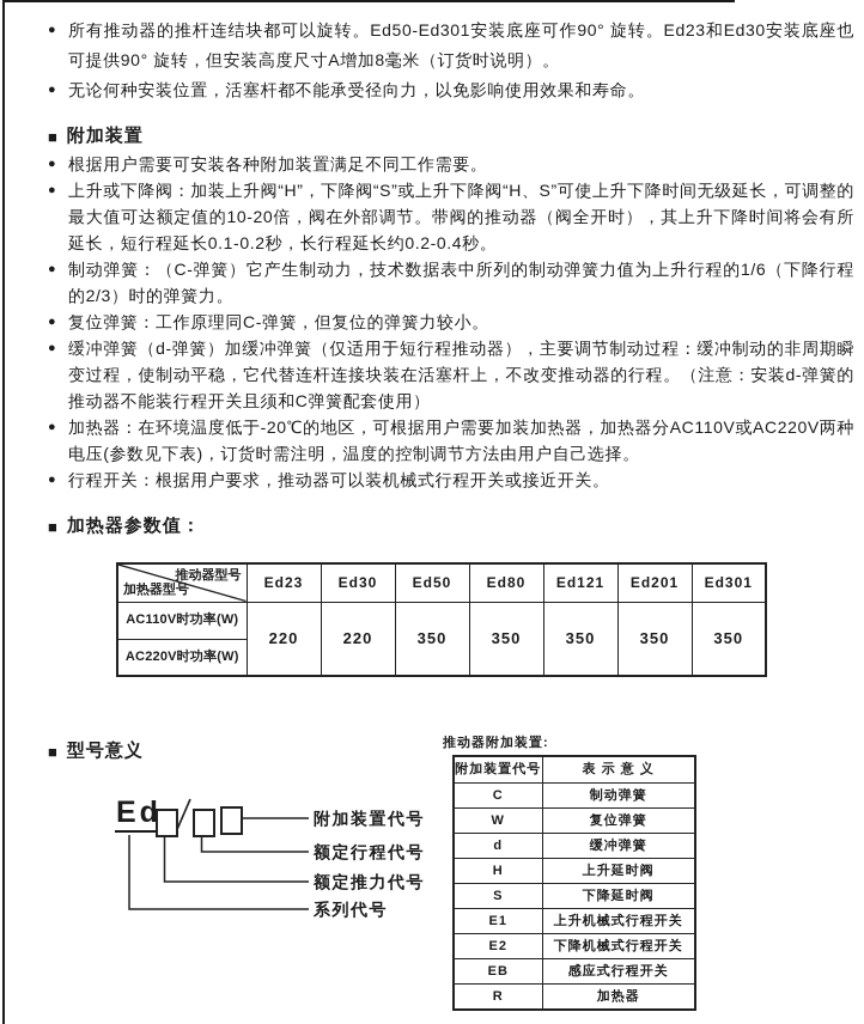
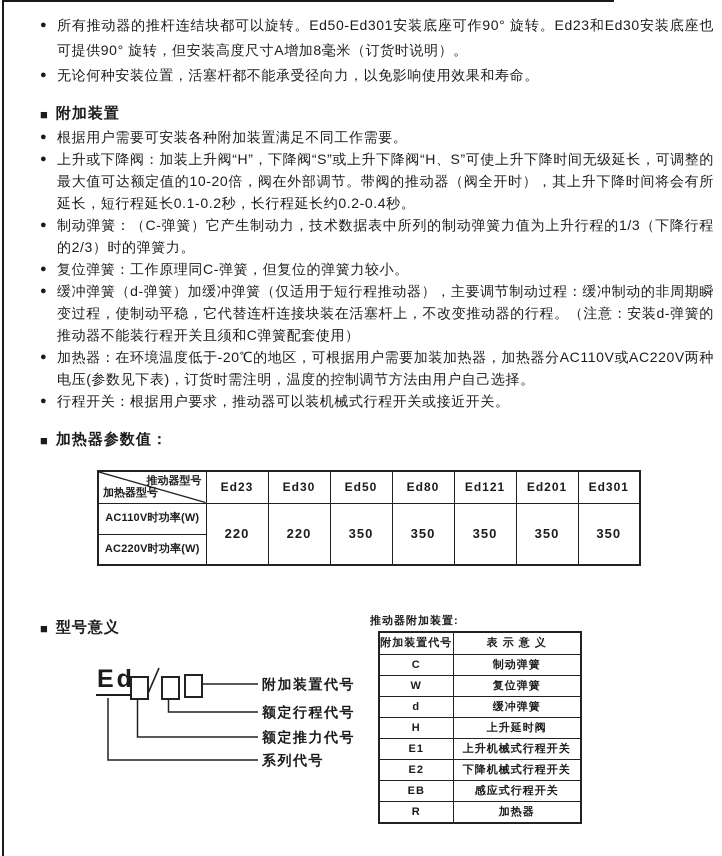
  ●
  所有推动器的推杆连结块都可以旋转。Ed50-Ed301安装底座可作90° 旋转。Ed23和Ed30安装底座也可提供90° 旋转，但安装高度尺寸A增加8毫米（订货时说明）。
  ●
  无论何种安装位置，活塞杆都不能承受径向力，以免影响使用效果和寿命。
  ■
  附加装置
  ●
  根据用户需要可安装各种附加装置满足不同工作需要。
  ●
  上升或下降阀：加装上升阀“H”，下降阀“S”或上升下降阀“H、S”可使上升下降时间无级延长，可调整的最大值可达额定值的10-20倍，阀在外部调节。带阀的推动器（阀全开时），其上升下降时间将会有所延长，短行程延长0.1-0.2秒，长行程延长约0.2-0.4秒。
  ●
- 制动弹簧：（C-弹簧）它产生制动力，技术数据表中所列的制动弹簧力值为上升行程的1/6（下降行程的2/3）时的弹簧力。
+ 制动弹簧：（C-弹簧）它产生制动力，技术数据表中所列的制动弹簧力值为上升行程的1/3（下降行程的2/3）时的弹簧力。
  ●
  复位弹簧：工作原理同C-弹簧，但复位的弹簧力较小。
  ●
  缓冲弹簧（d-弹簧）加缓冲弹簧（仅适用于短行程推动器），主要调节制动过程：缓冲制动的非周期瞬变过程，使制动平稳，它代替连杆连接块装在活塞杆上，不改变推动器的行程。（注意：安装d-弹簧的推动器不能装行程开关且须和C弹簧配套使用）
  ●
  加热器：在环境温度低于-20℃的地区，可根据用户需要加装加热器，加热器分AC110V或AC220V两种电压(参数见下表)，订货时需注明，温度的控制调节方法由用户自己选择。
  ●
  行程开关：根据用户要求，推动器可以装机械式行程开关或接近开关。
  ■
  加热器参数值：
  推动器型号 加热器型号	Ed23	Ed30	Ed50	Ed80	Ed121	Ed201	Ed301
  AC110V时功率(W)	220	220	350	350	350	350	350
  AC220V时功率(W)
  ■
  型号意义
  Ed
  附加装置代号
  额定行程代号
  额定推力代号
  系列代号
  推动器附加装置:
  附加装置代号	表 示 意 义
  C	制动弹簧
  W	复位弹簧
  d	缓冲弹簧
  H	上升延时阀
- S	下降延时阀
  E1	上升机械式行程开关
  E2	下降机械式行程开关
  EB	感应式行程开关
  R	加热器
